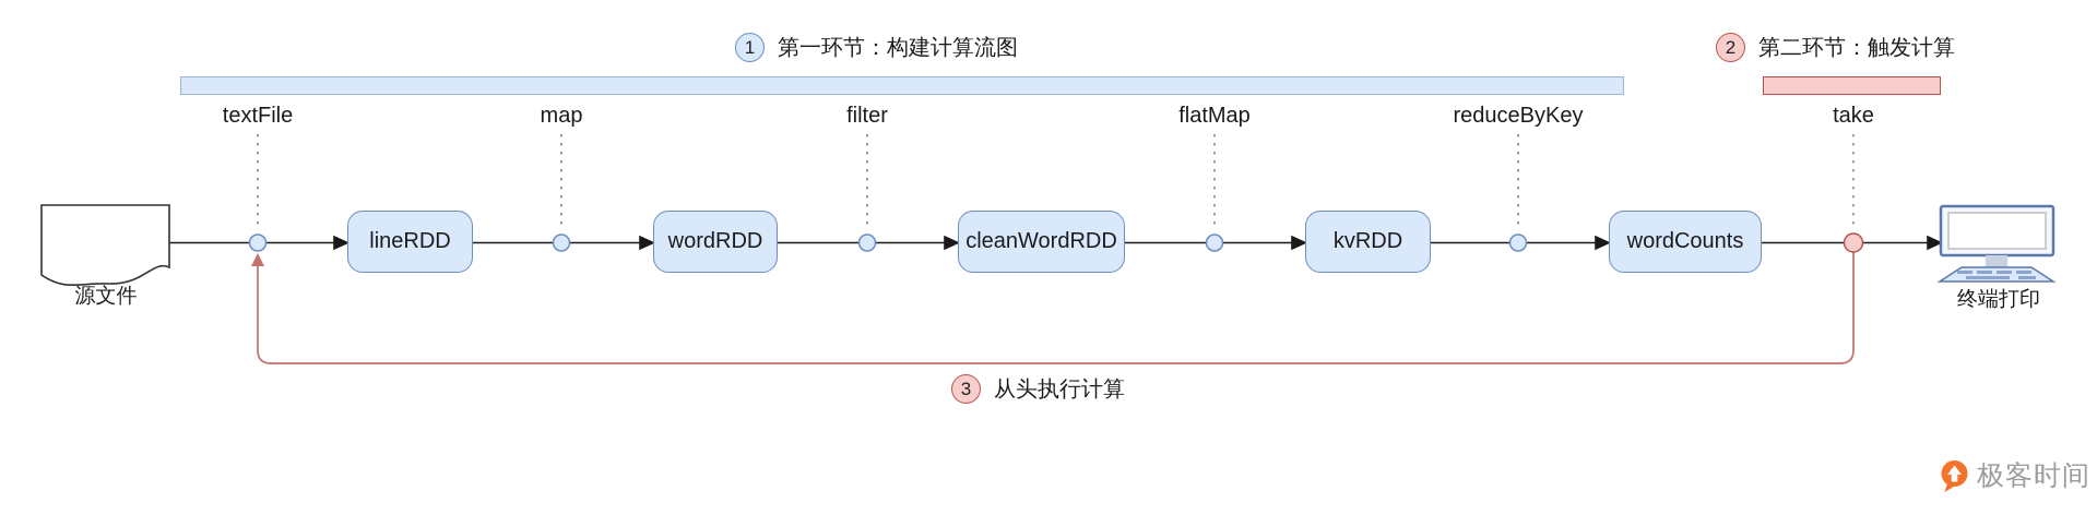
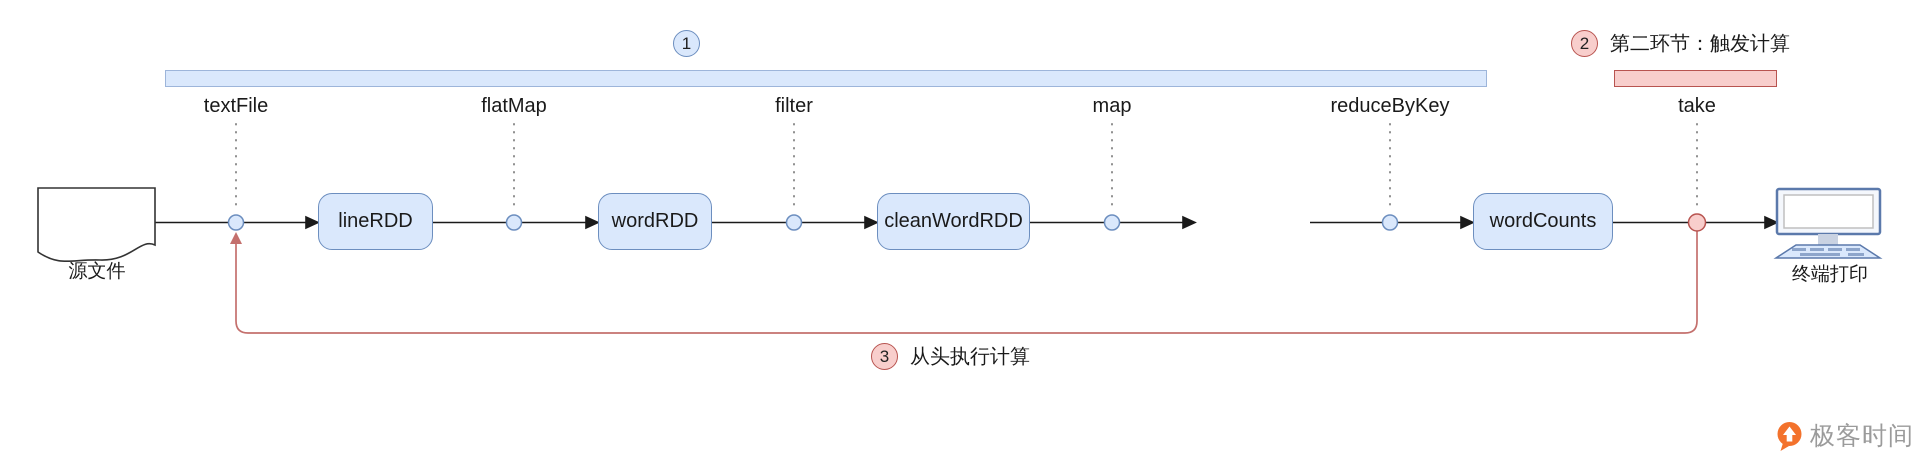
  1
- 第一环节：构建计算流图
  2
  第二环节：触发计算
  3
  从头执行计算
  textFile
- map
+ flatMap
  filter
- flatMap
+ map
  reduceByKey
  take
  lineRDD
  wordRDD
  cleanWordRDD
- kvRDD
  wordCounts
  源文件
  终端打印
  极客时间
